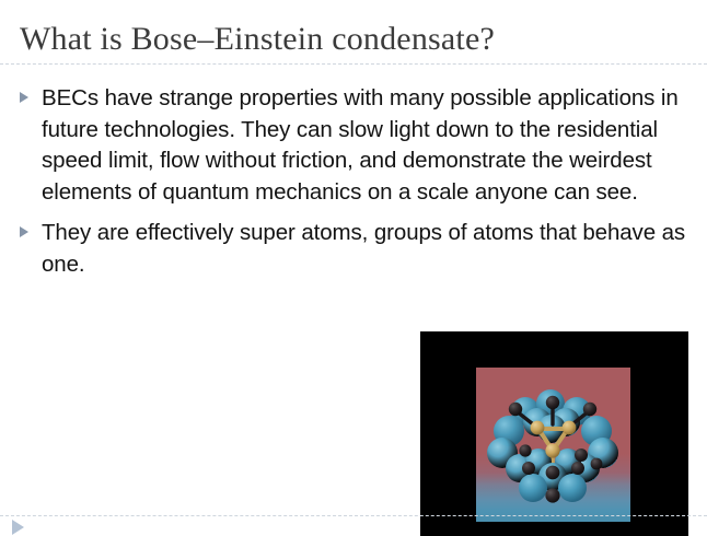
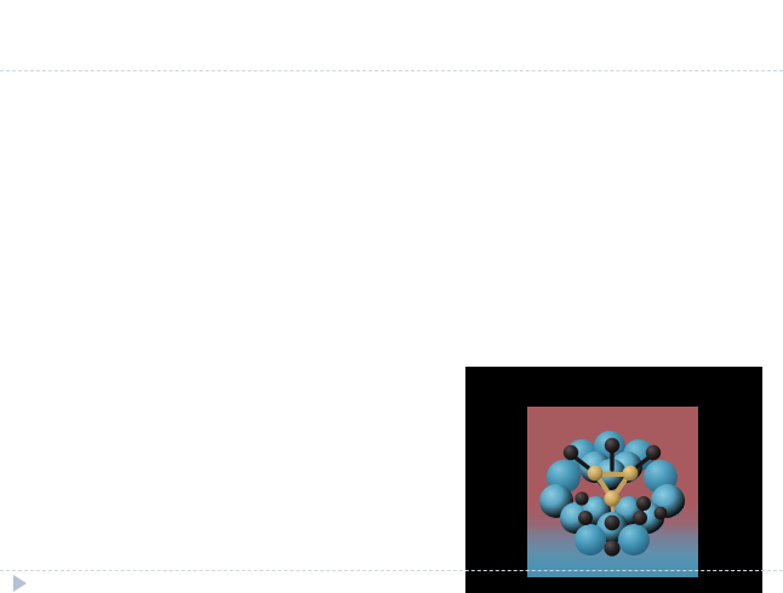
- What is Bose–Einstein condensate?
- BECs have strange properties with many possible applications in future technologies. They can slow light down to the residential speed limit, flow without friction, and demonstrate the weirdest elements of quantum mechanics on a scale anyone can see.
- They are effectively super atoms, groups of atoms that behave as one.
